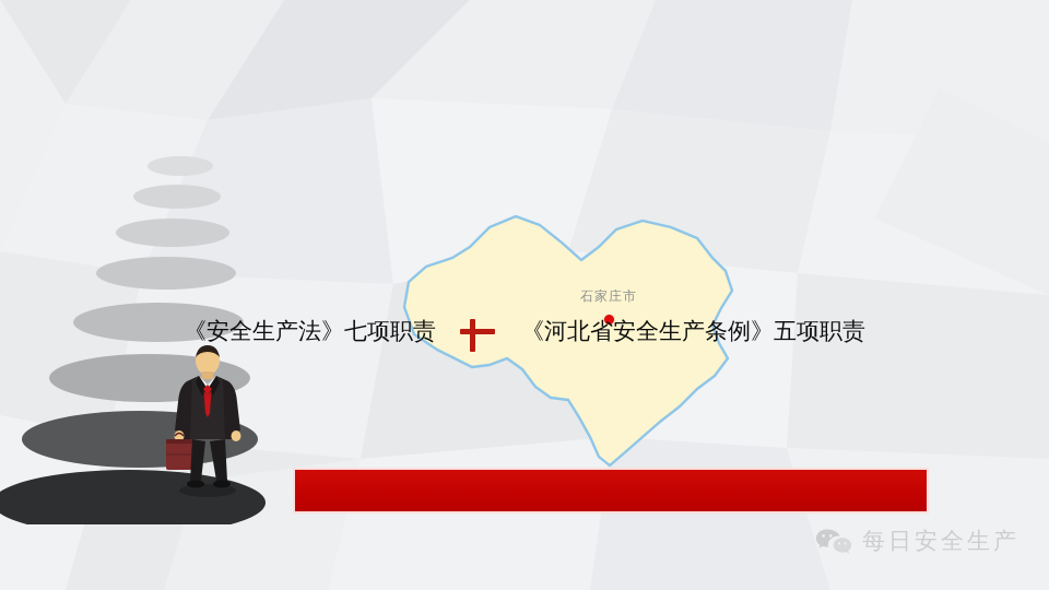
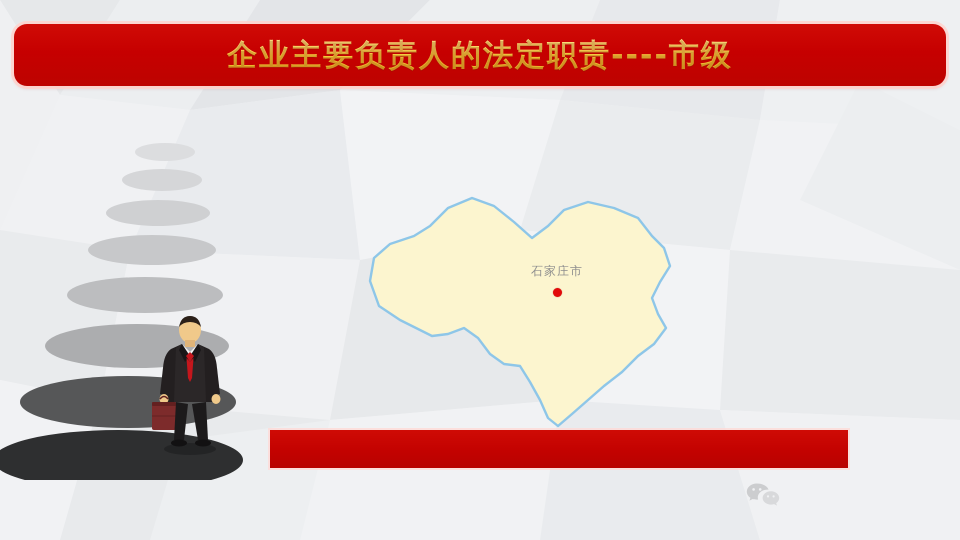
+ 企业主要负责人的法定职责----市级
  石家庄市
- 《安全生产法》七项职责
- 《河北省安全生产条例》五项职责
- 每日安全生产
